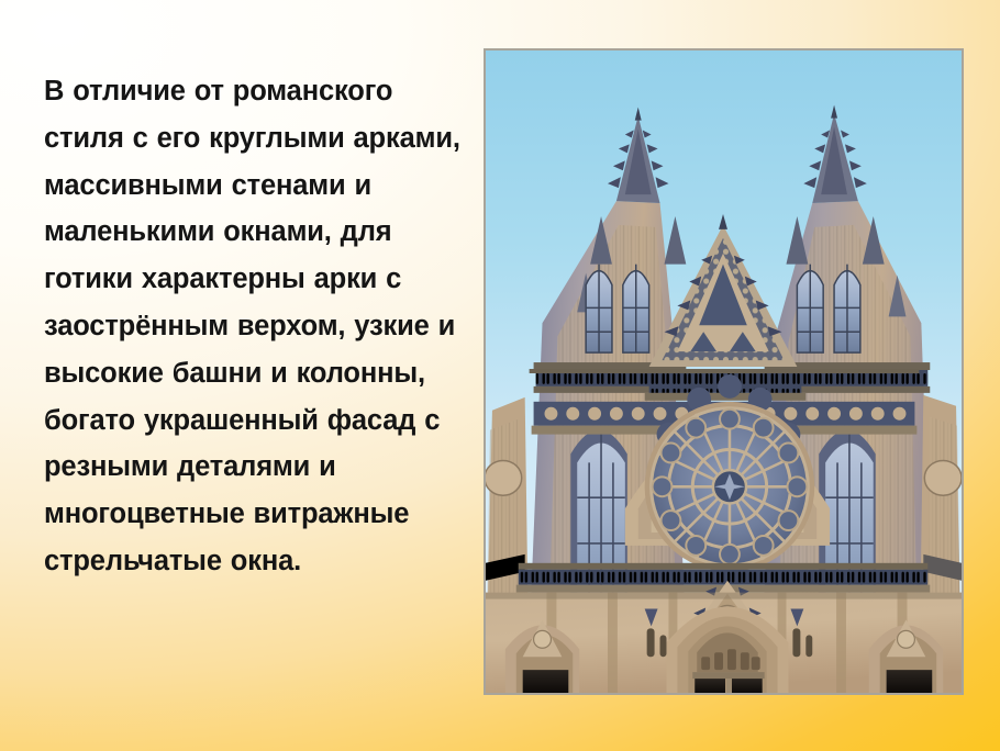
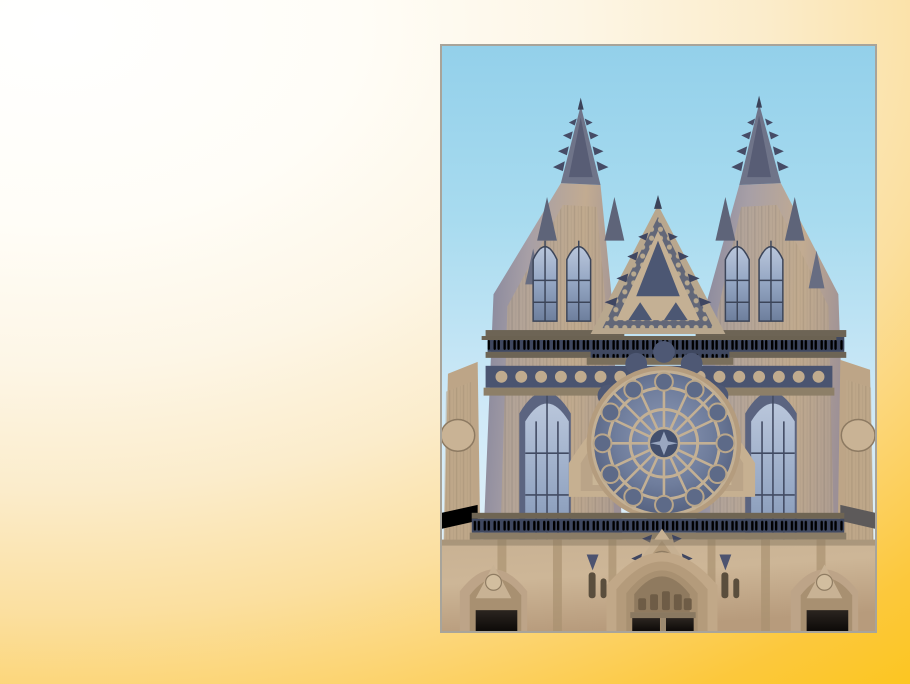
- В отличие от романского стиля с его круглыми арками, массивными стенами и маленькими окнами, для готики характерны арки с заострённым верхом, узкие и высокие башни и колонны, богато украшенный фасад с резными деталями и многоцветные витражные стрельчатые окна.
